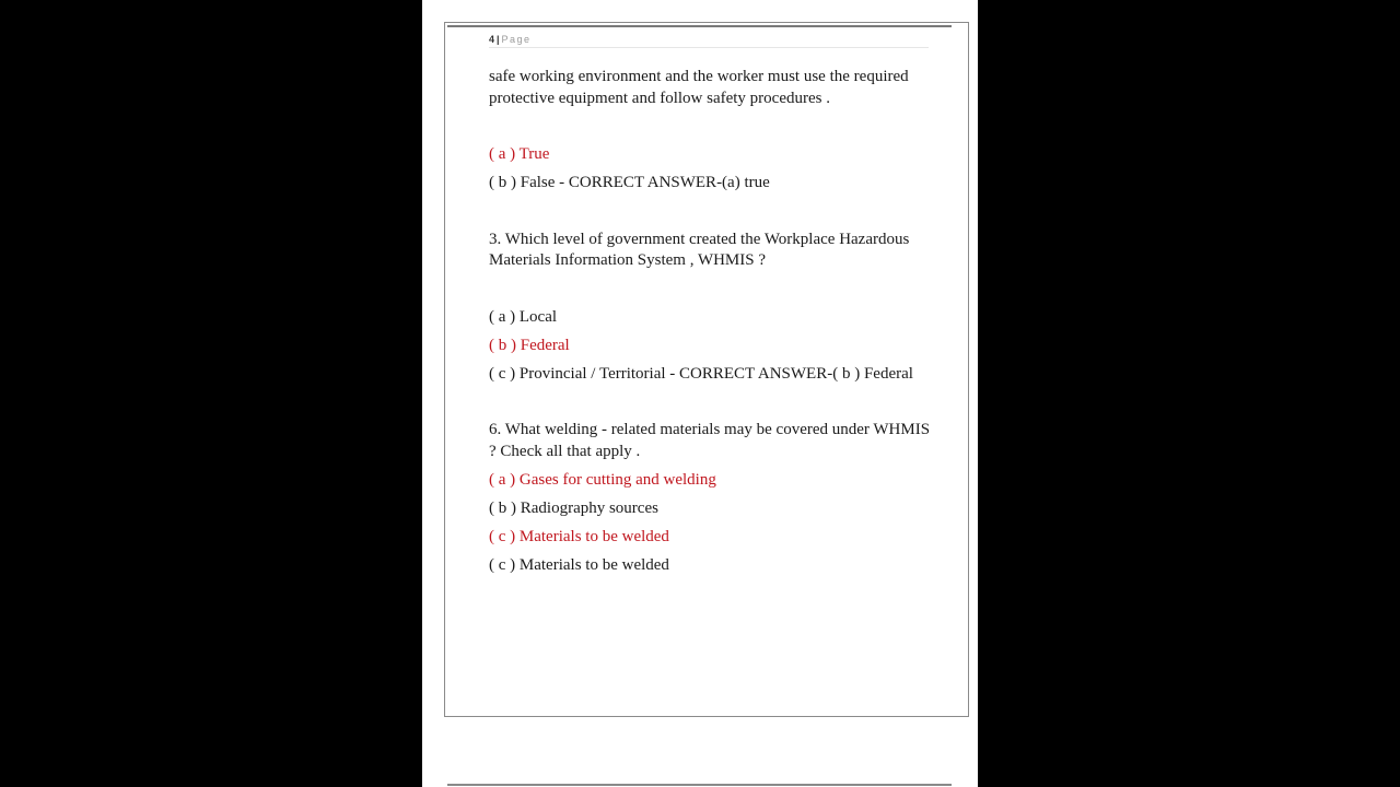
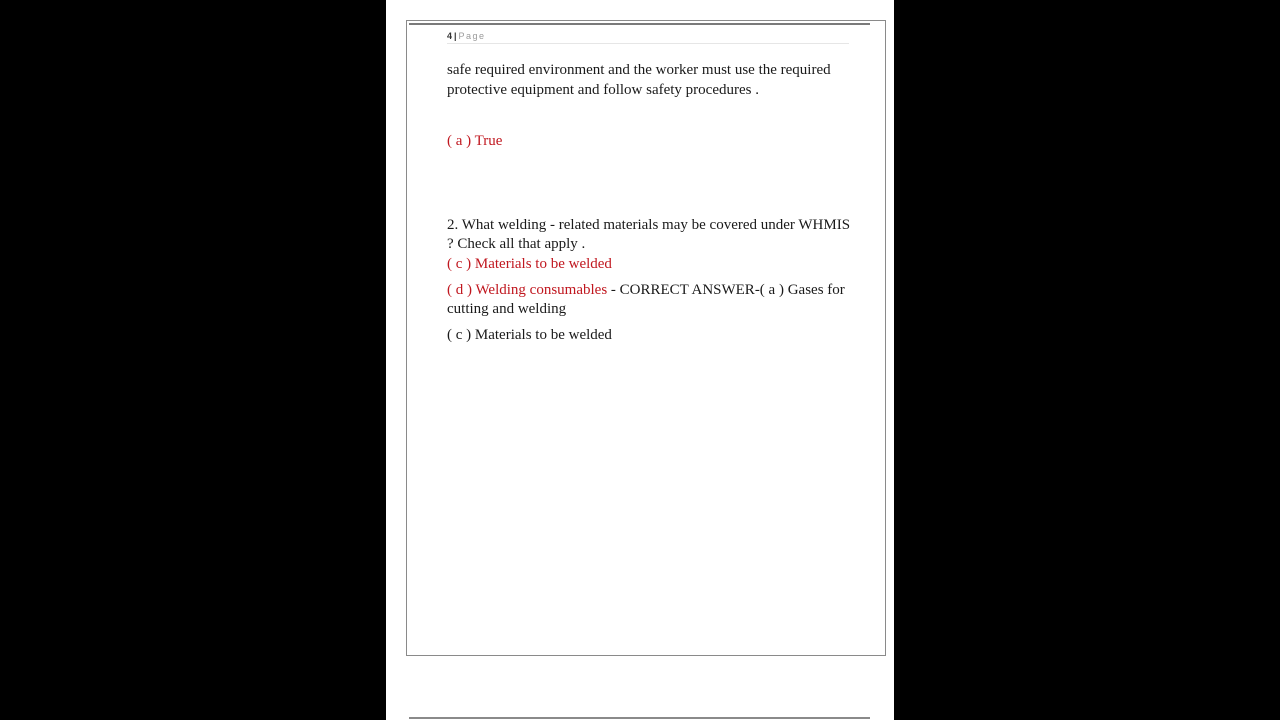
  4 | Page
- safe working environment and the worker must use the required protective equipment and follow safety procedures .
+ safe required environment and the worker must use the required protective equipment and follow safety procedures .
  ( a ) True
- ( b ) False - CORRECT ANSWER-(a) true
- 3. Which level of government created the Workplace Hazardous Materials Information System , WHMIS ?
- ( a ) Local
- ( b ) Federal
- ( c ) Provincial / Territorial - CORRECT ANSWER-( b ) Federal
- 6. What welding - related materials may be covered under WHMIS ? Check all that apply .
+ 2. What welding - related materials may be covered under WHMIS ? Check all that apply .
- ( a ) Gases for cutting and welding
- ( b ) Radiography sources
  ( c ) Materials to be welded
+ ( d ) Welding consumables - CORRECT ANSWER-( a ) Gases for cutting and welding
  ( c ) Materials to be welded
